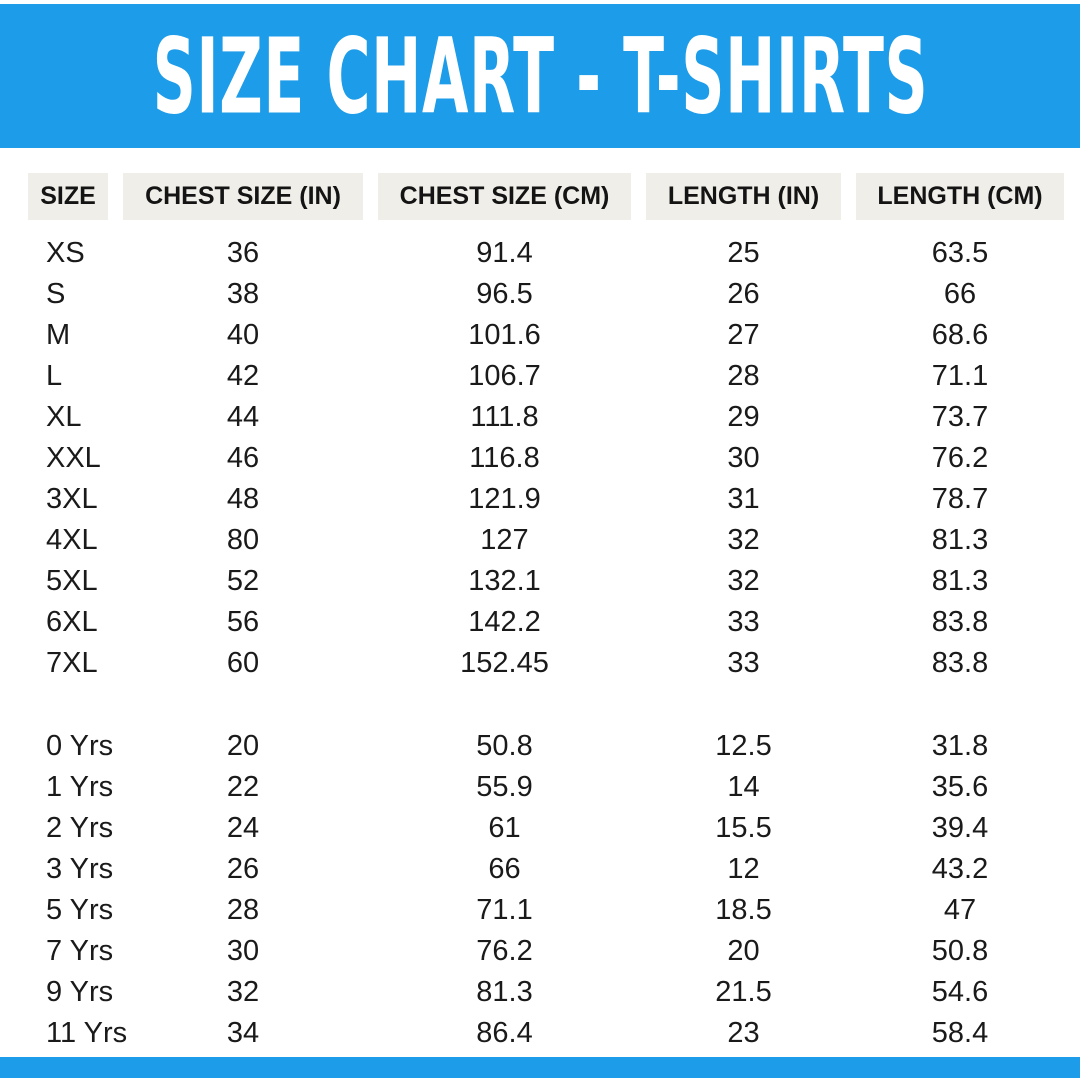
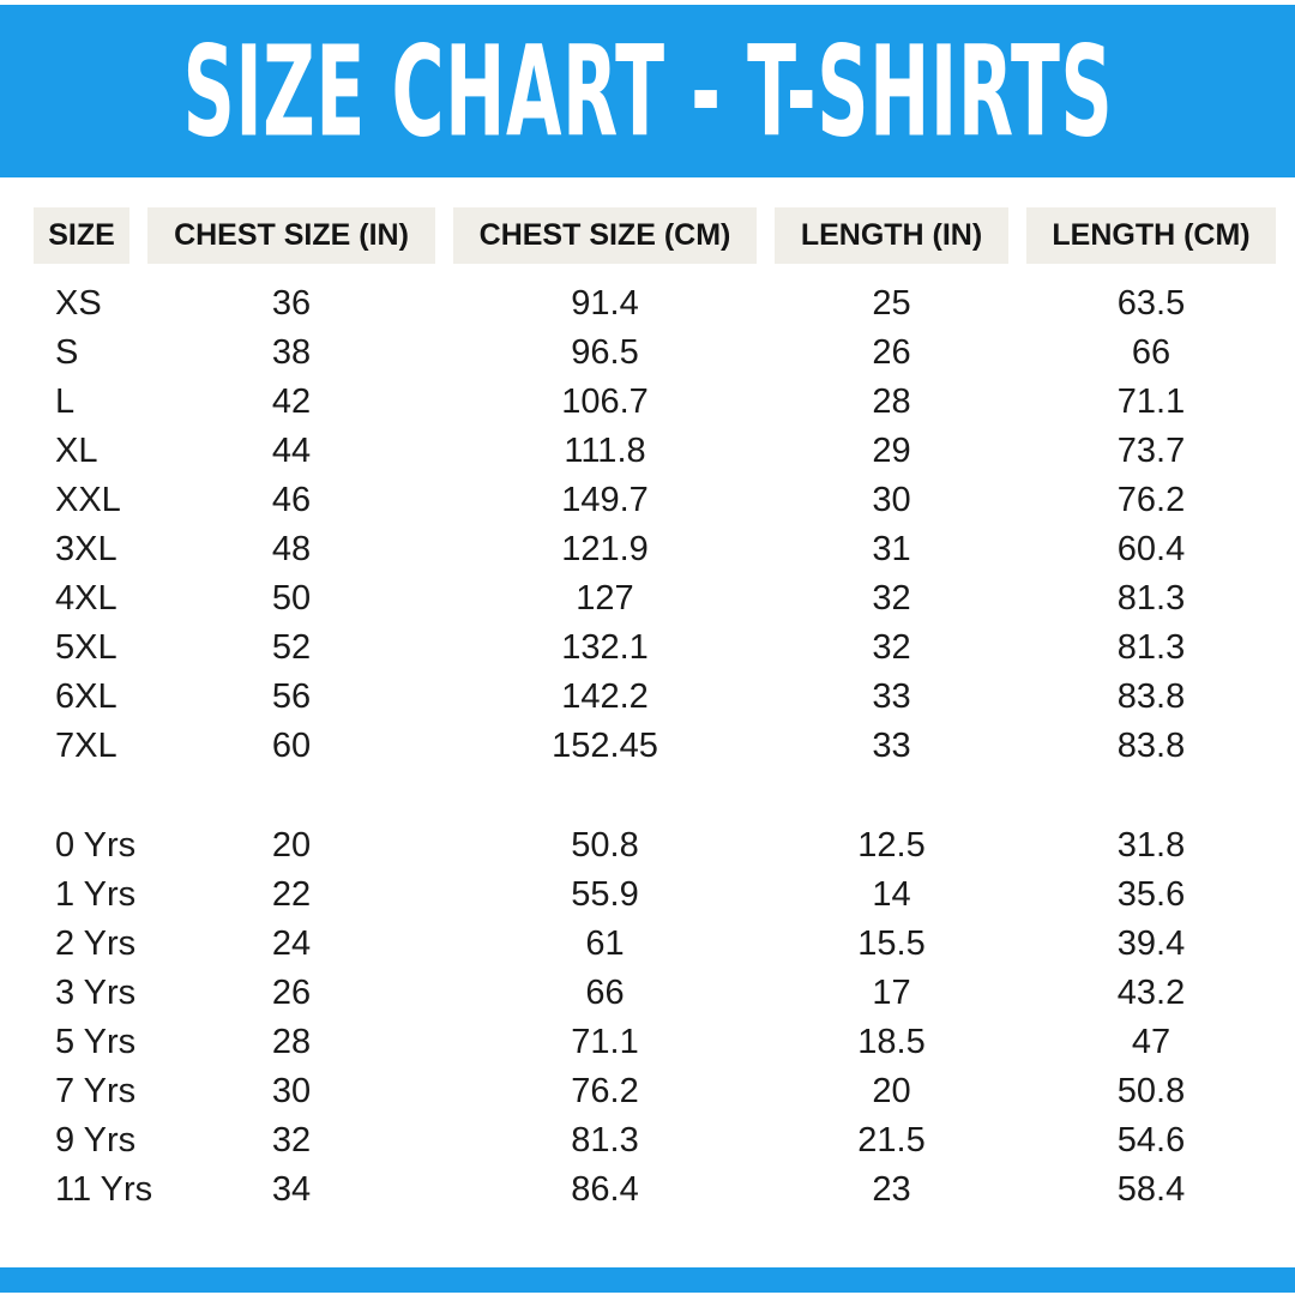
  SIZE CHART - T-SHIRTS
  SIZE
  CHEST SIZE (IN)
  CHEST SIZE (CM)
  LENGTH (IN)
  LENGTH (CM)
  XS
  36
  91.4
  25
  63.5
  S
  38
  96.5
  26
  66
- M
- 40
- 101.6
- 27
- 68.6
  L
  42
  106.7
  28
  71.1
  XL
  44
  111.8
  29
  73.7
  XXL
  46
- 116.8
+ 149.7
  30
  76.2
  3XL
  48
  121.9
  31
- 78.7
+ 60.4
  4XL
- 80
+ 50
  127
  32
  81.3
  5XL
  52
  132.1
  32
  81.3
  6XL
  56
  142.2
  33
  83.8
  7XL
  60
  152.45
  33
  83.8
  0 Yrs
  20
  50.8
  12.5
  31.8
  1 Yrs
  22
  55.9
  14
  35.6
  2 Yrs
  24
  61
  15.5
  39.4
  3 Yrs
  26
  66
- 12
+ 17
  43.2
  5 Yrs
  28
  71.1
  18.5
  47
  7 Yrs
  30
  76.2
  20
  50.8
  9 Yrs
  32
  81.3
  21.5
  54.6
  11 Yrs
  34
  86.4
  23
  58.4
